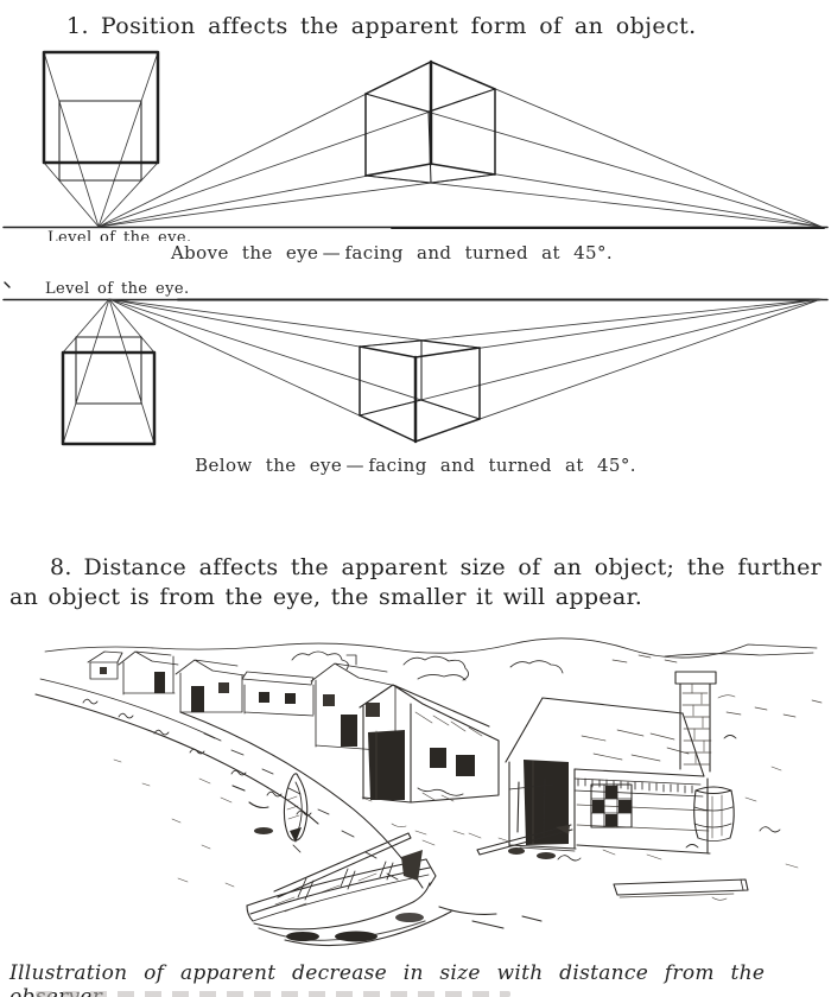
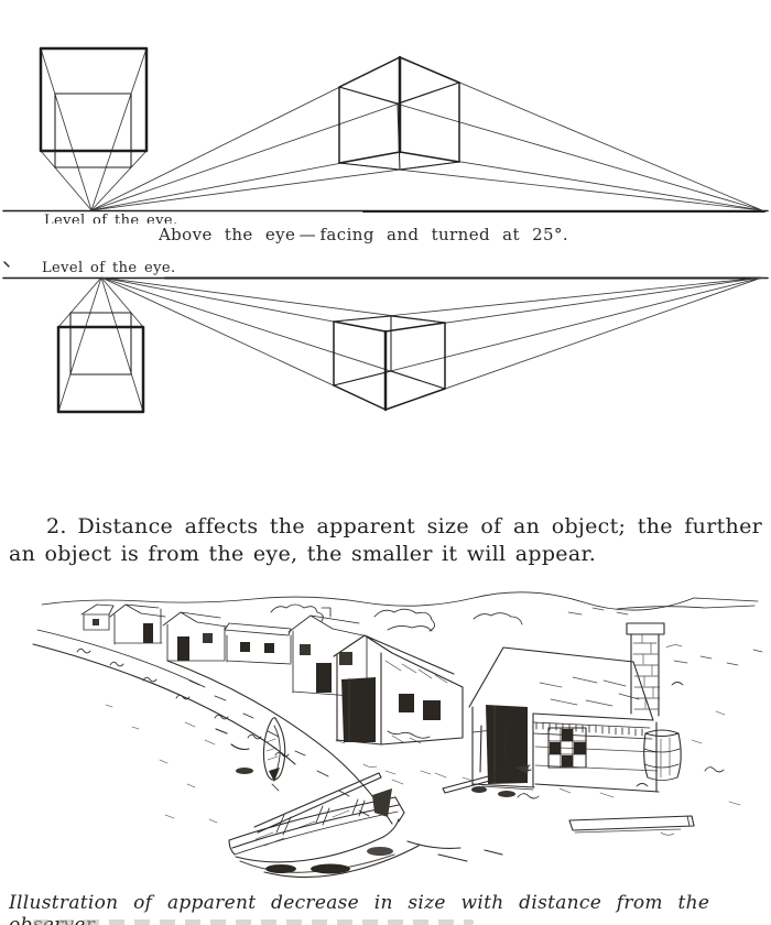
- 1. Position affects the apparent form of an object.
  Level of the eye.
- Above the eye — facing and turned at 45°.
+ Above the eye — facing and turned at 25°.
  Level of the eye.
- Below the eye — facing and turned at 45°.
- 8. Distance affects the apparent size of an object; the further an object is from the eye, the smaller it will appear.
+ 2. Distance affects the apparent size of an object; the further an object is from the eye, the smaller it will appear.
  Illustration of apparent decrease in size with distance from the
